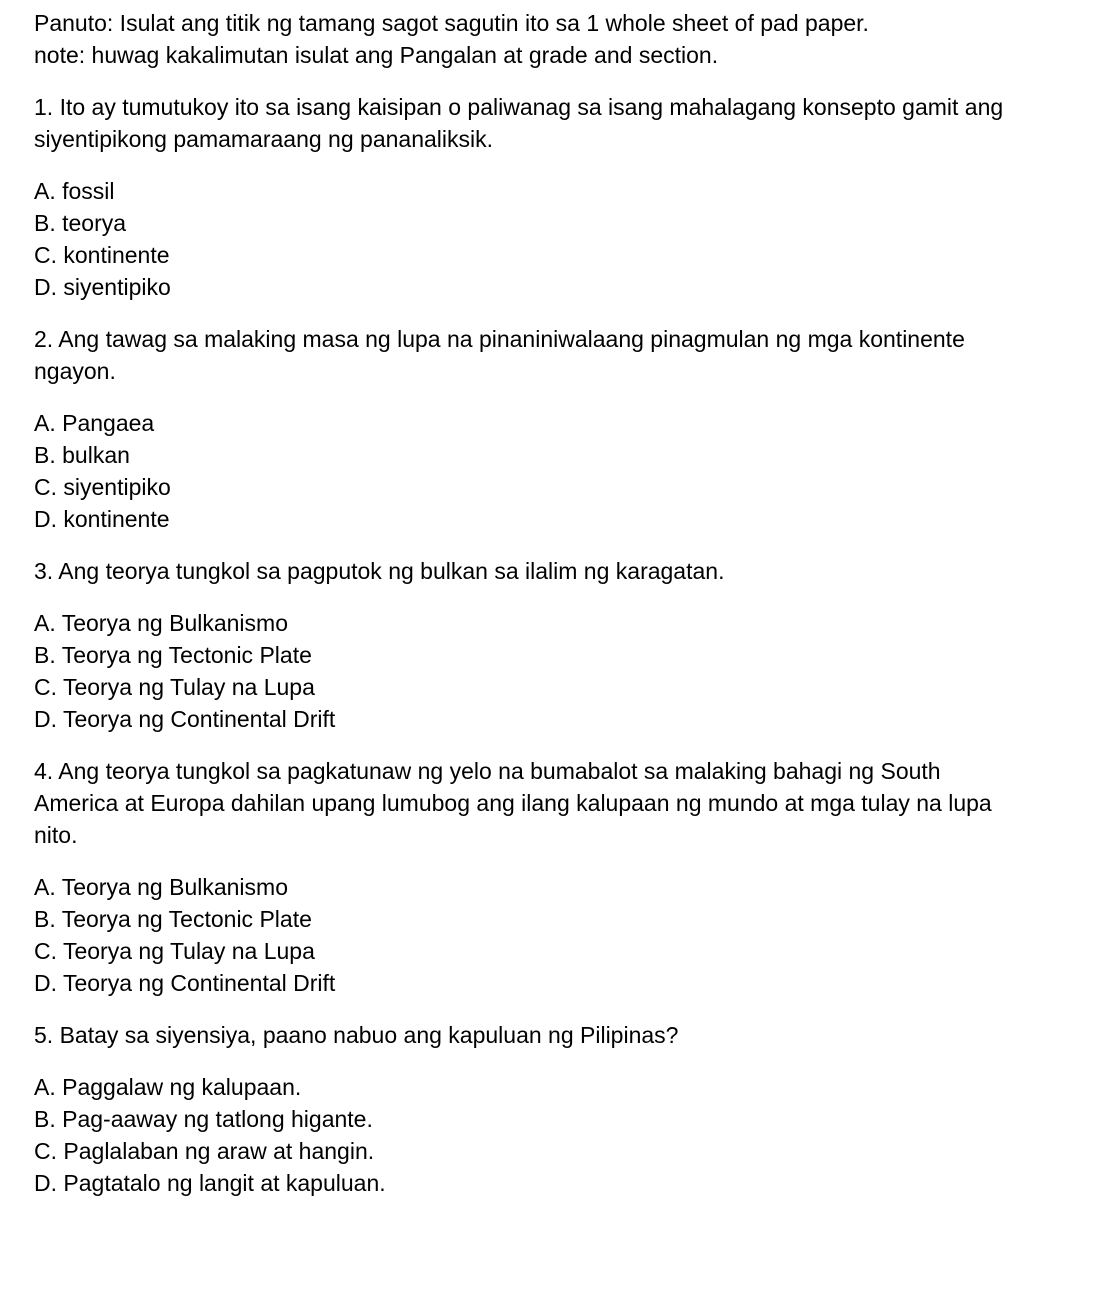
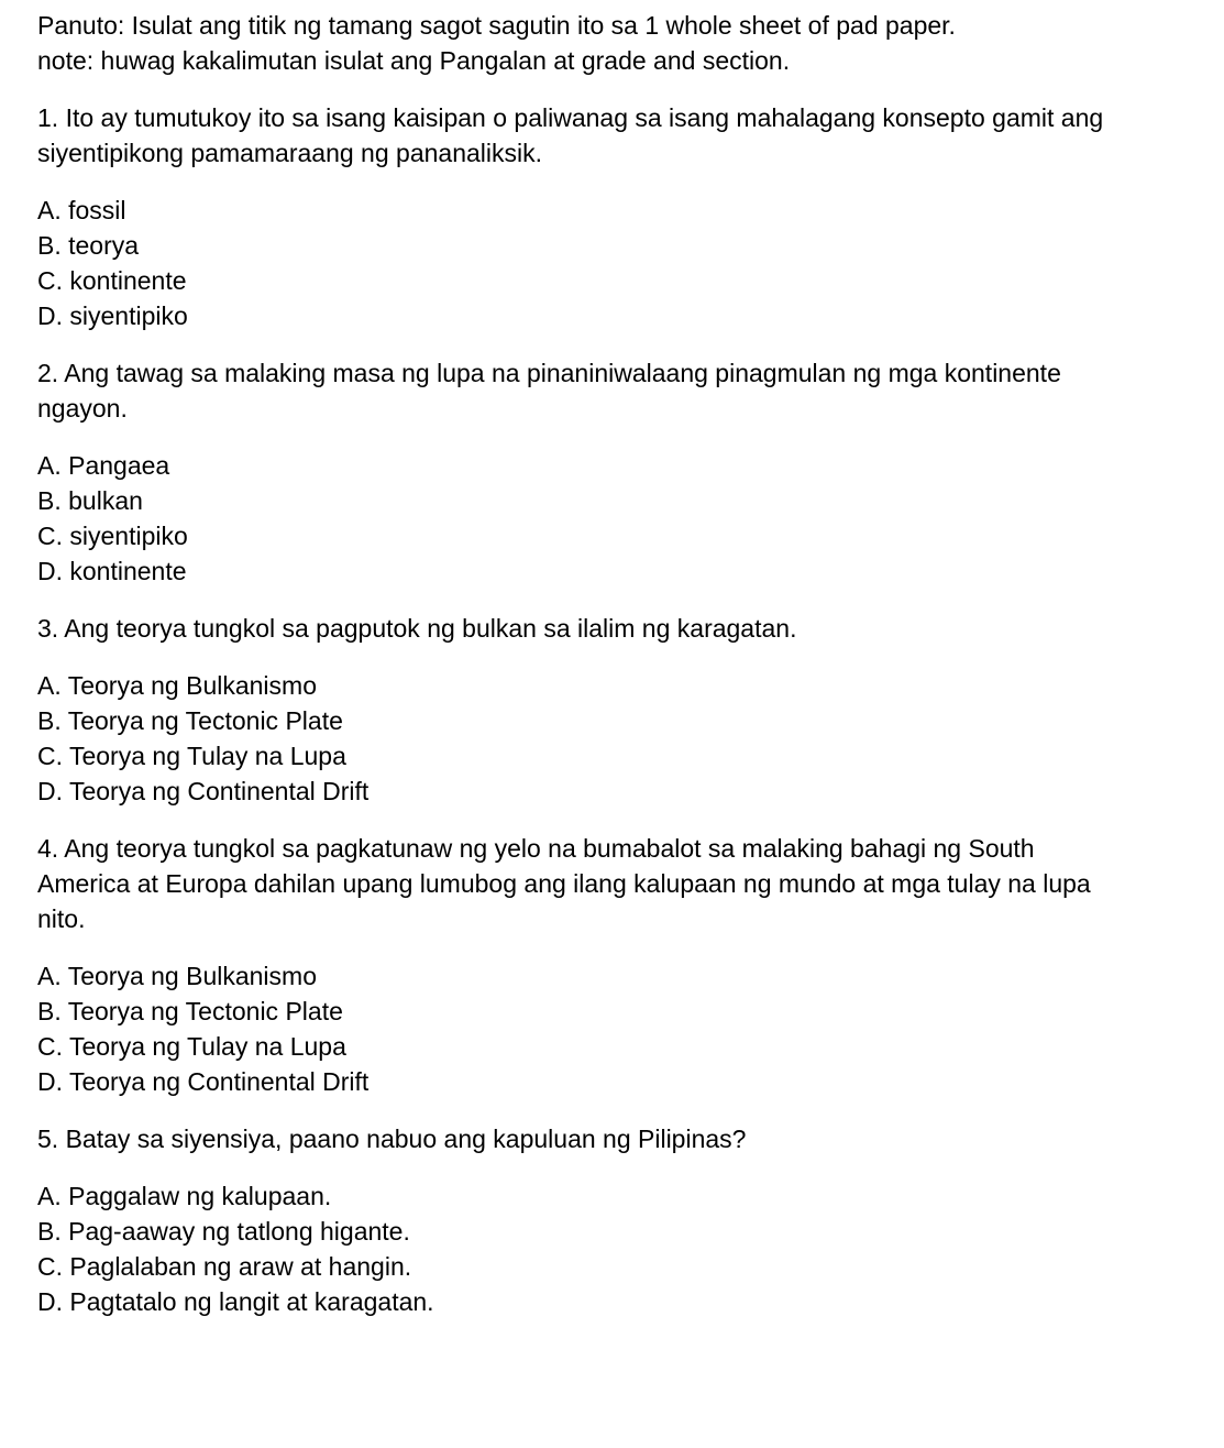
  Panuto: Isulat ang titik ng tamang sagot sagutin ito sa 1 whole sheet of pad paper.
  note: huwag kakalimutan isulat ang Pangalan at grade and section.
  1. Ito ay tumutukoy ito sa isang kaisipan o paliwanag sa isang mahalagang konsepto gamit ang
  siyentipikong pamamaraang ng pananaliksik.
  A. fossil
  B. teorya
  C. kontinente
  D. siyentipiko
  2. Ang tawag sa malaking masa ng lupa na pinaniniwalaang pinagmulan ng mga kontinente
  ngayon.
  A. Pangaea
  B. bulkan
  C. siyentipiko
  D. kontinente
  3. Ang teorya tungkol sa pagputok ng bulkan sa ilalim ng karagatan.
  A. Teorya ng Bulkanismo
  B. Teorya ng Tectonic Plate
  C. Teorya ng Tulay na Lupa
  D. Teorya ng Continental Drift
  4. Ang teorya tungkol sa pagkatunaw ng yelo na bumabalot sa malaking bahagi ng South
  America at Europa dahilan upang lumubog ang ilang kalupaan ng mundo at mga tulay na lupa
  nito.
  A. Teorya ng Bulkanismo
  B. Teorya ng Tectonic Plate
  C. Teorya ng Tulay na Lupa
  D. Teorya ng Continental Drift
  5. Batay sa siyensiya, paano nabuo ang kapuluan ng Pilipinas?
  A. Paggalaw ng kalupaan.
  B. Pag-aaway ng tatlong higante.
  C. Paglalaban ng araw at hangin.
- D. Pagtatalo ng langit at kapuluan.
+ D. Pagtatalo ng langit at karagatan.
